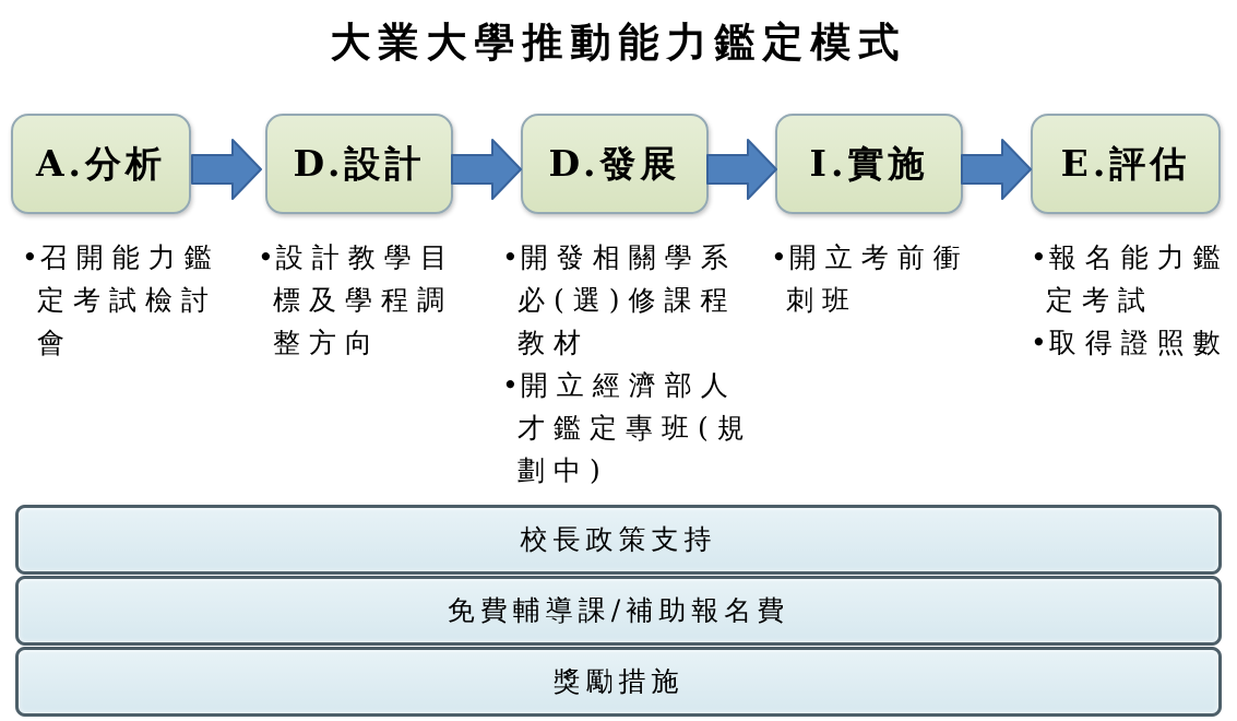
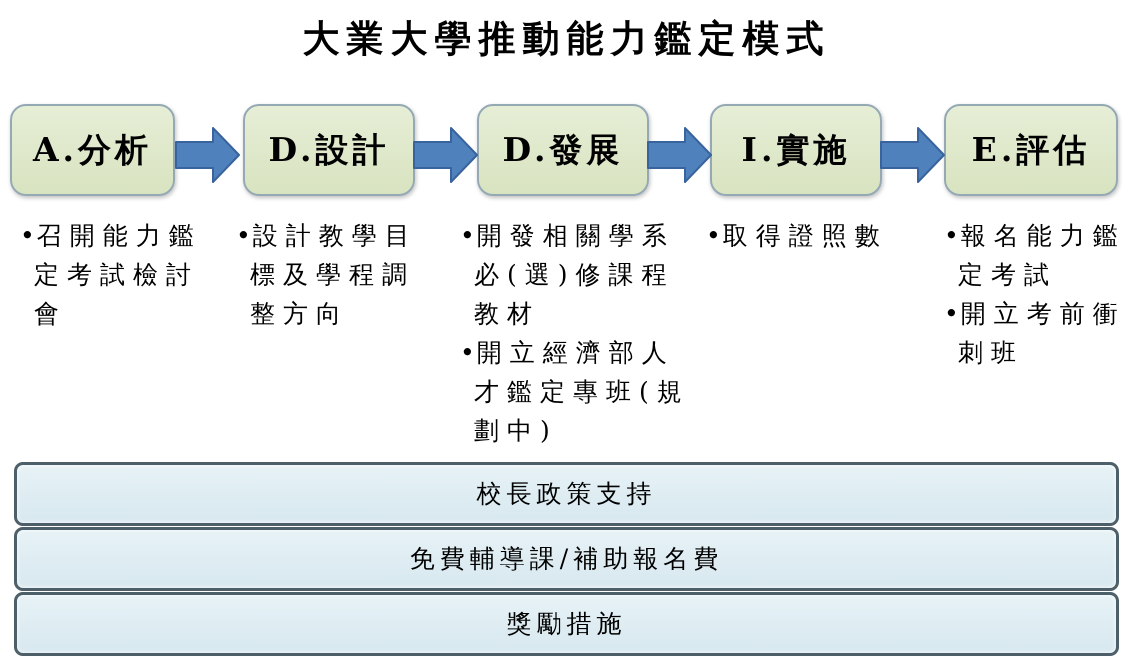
  大業大學推動能力鑑定模式
  A.分析
  D.設計
  D.發展
  I.實施
  E.評估
  召開能力鑑定考試檢討會
  設計教學目標及學程調整方向
  開發相關學系必(選)修課程教材
  開立經濟部人才鑑定專班(規劃中)
- 開立考前衝刺班
+ 取得證照數
  報名能力鑑定考試
- 取得證照數
+ 開立考前衝刺班
  校長政策支持
  免費輔導課/補助報名費
  獎勵措施
